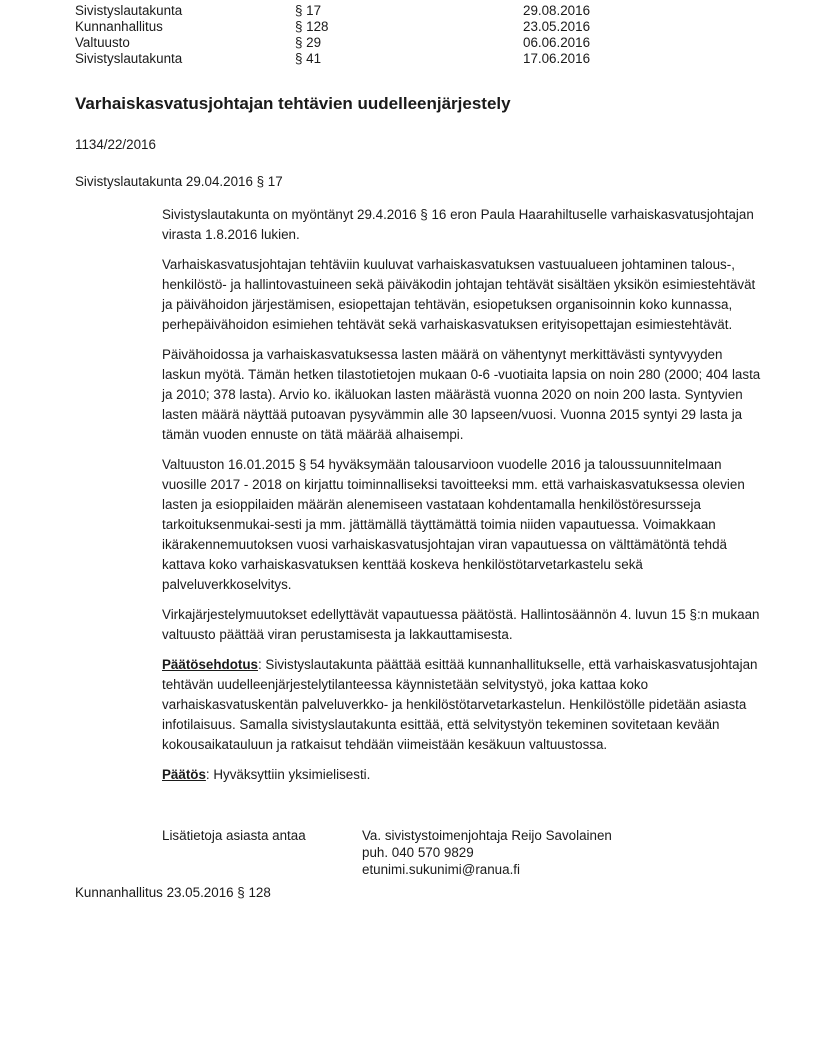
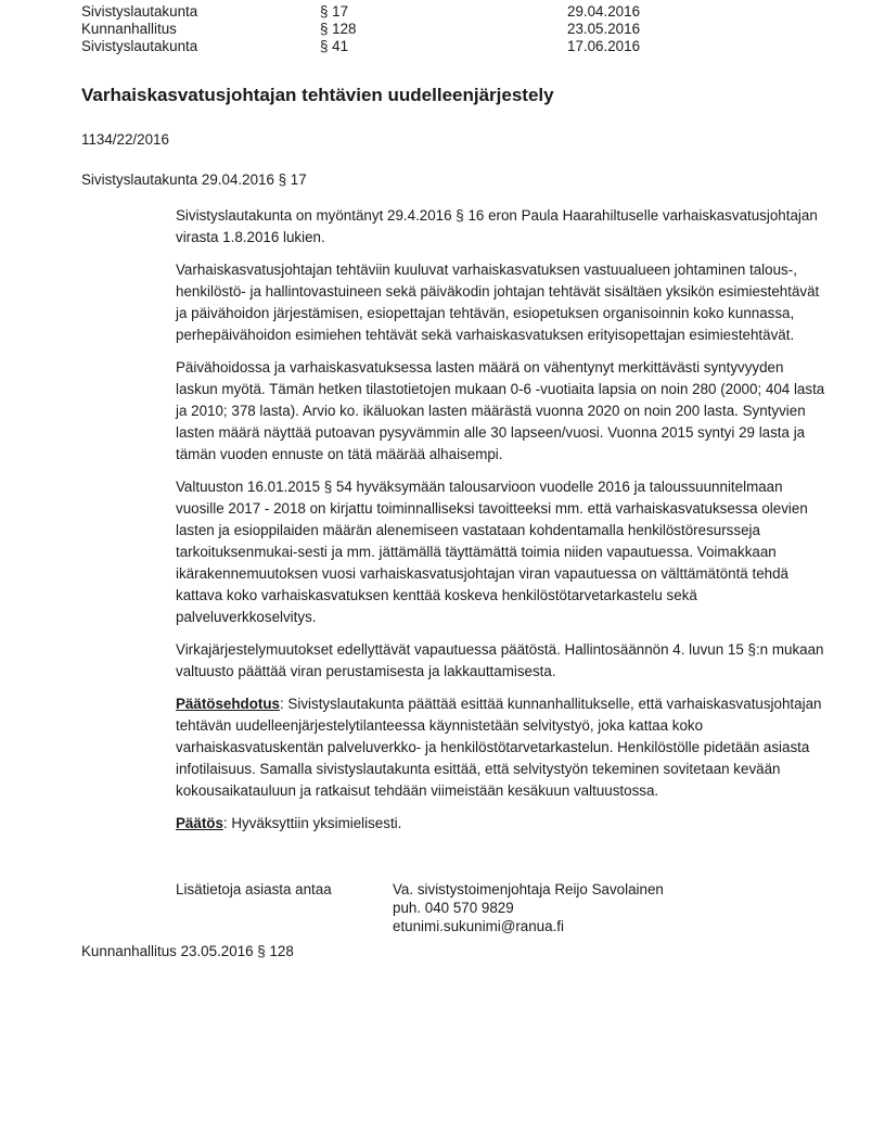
  Sivistyslautakunta
  § 17
- 29.08.2016
+ 29.04.2016
  Kunnanhallitus
  § 128
  23.05.2016
- Valtuusto
- § 29
- 06.06.2016
  Sivistyslautakunta
  § 41
  17.06.2016
  Varhaiskasvatusjohtajan tehtävien uudelleenjärjestely
  1134/22/2016
  Sivistyslautakunta 29.04.2016 § 17
  Sivistyslautakunta on myöntänyt 29.4.2016 § 16 eron Paula Haarahiltuselle varhaiskasvatusjohtajan virasta 1.8.2016 lukien.
  Varhaiskasvatusjohtajan tehtäviin kuuluvat varhaiskasvatuksen vastuualueen johtaminen talous-, henkilöstö- ja hallintovastuineen sekä päiväkodin johtajan tehtävät sisältäen yksikön esimiestehtävät ja päivähoidon järjestämisen, esiopettajan tehtävän, esiopetuksen organisoinnin koko kunnassa, perhepäivähoidon esimiehen tehtävät sekä varhaiskasvatuksen erityisopettajan esimiestehtävät.
  Päivähoidossa ja varhaiskasvatuksessa lasten määrä on vähentynyt merkittävästi syntyvyyden laskun myötä. Tämän hetken tilastotietojen mukaan 0-6 -vuotiaita lapsia on noin 280 (2000; 404 lasta ja 2010; 378 lasta). Arvio ko. ikäluokan lasten määrästä vuonna 2020 on noin 200 lasta. Syntyvien lasten määrä näyttää putoavan pysyvämmin alle 30 lapseen/vuosi. Vuonna 2015 syntyi 29 lasta ja tämän vuoden ennuste on tätä määrää alhaisempi.
  Valtuuston 16.01.2015 § 54 hyväksymään talousarvioon vuodelle 2016 ja taloussuunnitelmaan vuosille 2017 - 2018 on kirjattu toiminnalliseksi tavoitteeksi mm. että varhaiskasvatuksessa olevien lasten ja esioppilaiden määrän alenemiseen vastataan kohdentamalla henkilöstöresursseja tarkoituksenmukai-sesti ja mm. jättämällä täyttämättä toimia niiden vapautuessa. Voimakkaan ikärakennemuutoksen vuosi varhaiskasvatusjohtajan viran vapautuessa on välttämätöntä tehdä kattava koko varhaiskasvatuksen kenttää koskeva henkilöstötarvetarkastelu sekä palveluverkkoselvitys.
  Virkajärjestelymuutokset edellyttävät vapautuessa päätöstä. Hallintosäännön 4. luvun 15 §:n mukaan valtuusto päättää viran perustamisesta ja lakkauttamisesta.
  Päätösehdotus: Sivistyslautakunta päättää esittää kunnanhallitukselle, että varhaiskasvatusjohtajan tehtävän uudelleenjärjestelytilanteessa käynnistetään selvitystyö, joka kattaa koko varhaiskasvatuskentän palveluverkko- ja henkilöstötarvetarkastelun. Henkilöstölle pidetään asiasta infotilaisuus. Samalla sivistyslautakunta esittää, että selvitystyön tekeminen sovitetaan kevään kokousaikatauluun ja ratkaisut tehdään viimeistään kesäkuun valtuustossa.
  Päätös: Hyväksyttiin yksimielisesti.
  Lisätietoja asiasta antaa
  Va. sivistystoimenjohtaja Reijo Savolainen
  puh. 040 570 9829
  etunimi.sukunimi@ranua.fi
  Kunnanhallitus 23.05.2016 § 128
